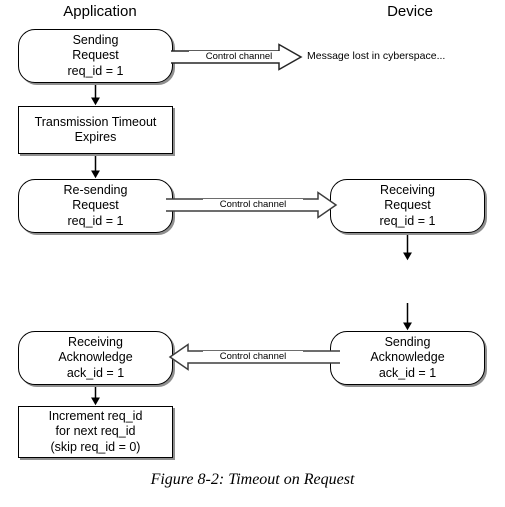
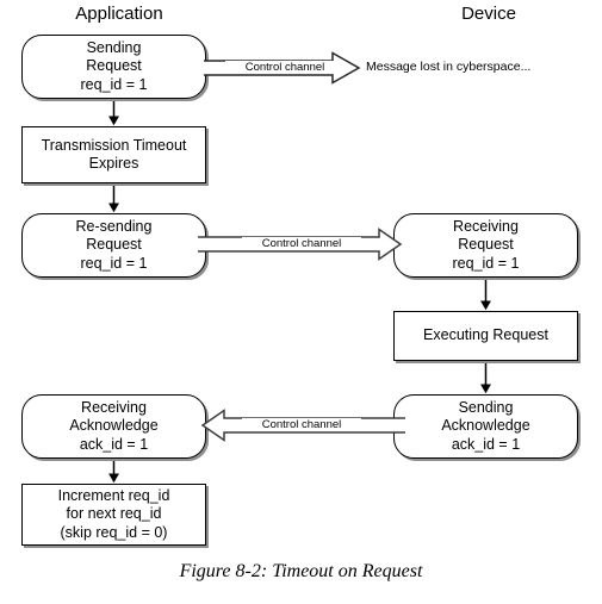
  Application
  Device
  Sending
  Request
  req_id = 1
  Transmission Timeout
  Expires
  Re-sending
  Request
  req_id = 1
  Receiving
  Acknowledge
  ack_id = 1
  Increment req_id
  for next req_id
  (skip req_id = 0)
  Receiving
  Request
  req_id = 1
+ Executing Request
  Sending
  Acknowledge
  ack_id = 1
  Control channel
  Control channel
  Control channel
  Message lost in cyberspace...
  Figure 8-2: Timeout on Request
